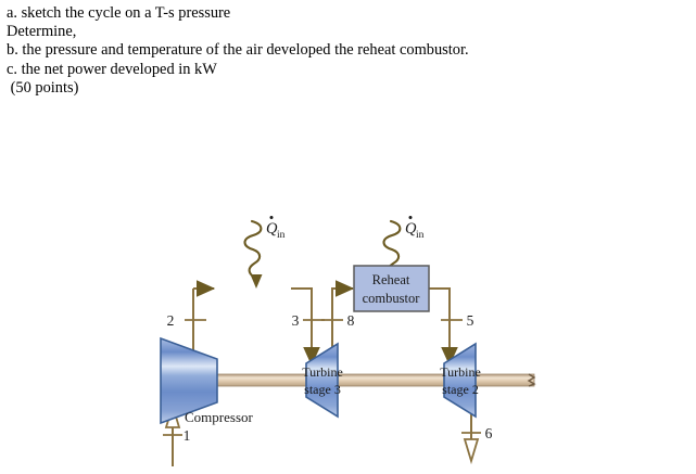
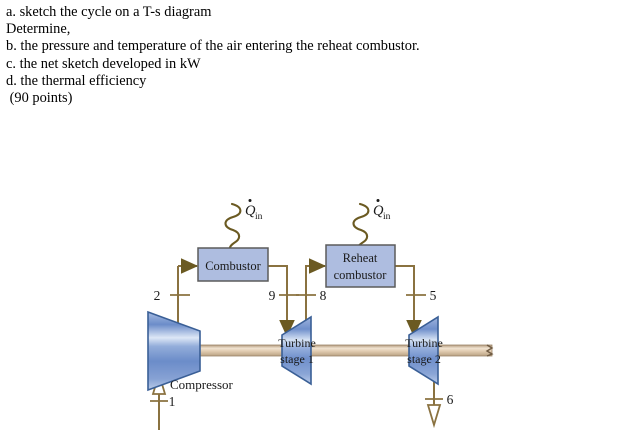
- a. sketch the cycle on a T-s pressure
+ a. sketch the cycle on a T-s diagram
  Determine,
- b. the pressure and temperature of the air developed the reheat combustor.
+ b. the pressure and temperature of the air entering the reheat combustor.
- c. the net power developed in kW
+ c. the net sketch developed in kW
+ d. the thermal efficiency
- (50 points)
+ (90 points)
  Q
  in
  Q
  in
+ Combustor
  Reheat
  combustor
  Compressor
  Turbine
- stage 3
+ stage 1
  Turbine
  stage 2
  2
- 3
+ 9
  8
  5
  1
  6
